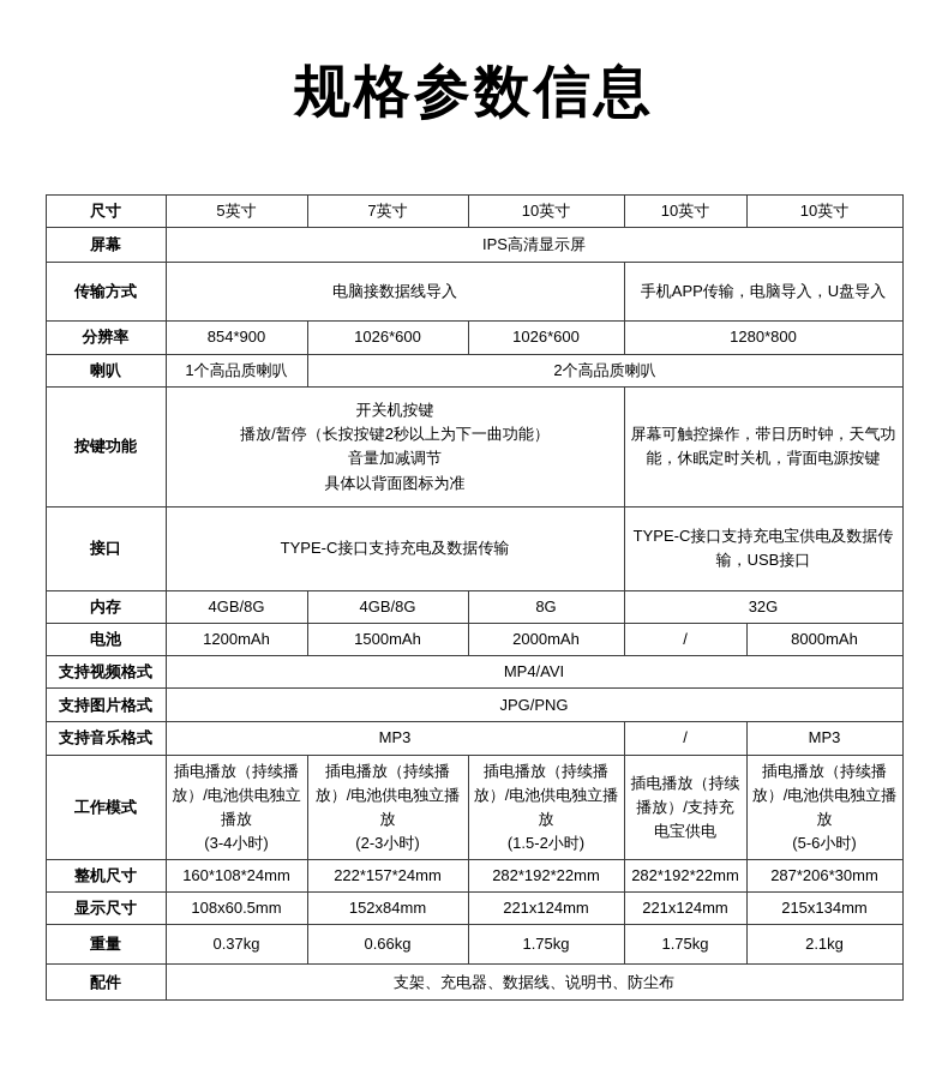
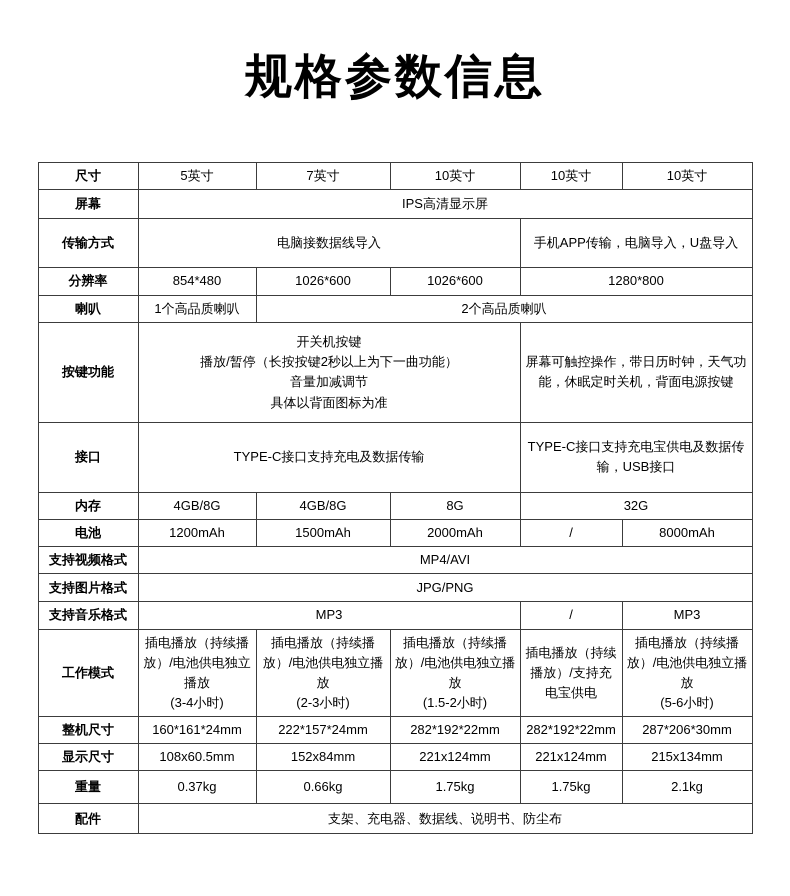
  规格参数信息
  尺寸	5英寸	7英寸	10英寸	10英寸	10英寸
  屏幕	IPS高清显示屏
  传输方式	电脑接数据线导入	手机APP传输，电脑导入，U盘导入
- 分辨率	854*900	1026*600	1026*600	1280*800
+ 分辨率	854*480	1026*600	1026*600	1280*800
  喇叭	1个高品质喇叭	2个高品质喇叭
  按键功能	开关机按键 播放/暂停（长按按键2秒以上为下一曲功能） 音量加减调节 具体以背面图标为准	屏幕可触控操作，带日历时钟，天气功能，休眠定时关机，背面电源按键
  接口	TYPE-C接口支持充电及数据传输	TYPE-C接口支持充电宝供电及数据传输，USB接口
  内存	4GB/8G	4GB/8G	8G	32G
  电池	1200mAh	1500mAh	2000mAh	/	8000mAh
  支持视频格式	MP4/AVI
  支持图片格式	JPG/PNG
  支持音乐格式	MP3	/	MP3
  工作模式	插电播放（持续播放）/电池供电独立播放 (3-4小时)	插电播放（持续播放）/电池供电独立播放 (2-3小时)	插电播放（持续播放）/电池供电独立播放 (1.5-2小时)	插电播放（持续播放）/支持充电宝供电	插电播放（持续播放）/电池供电独立播放 (5-6小时)
- 整机尺寸	160*108*24mm	222*157*24mm	282*192*22mm	282*192*22mm	287*206*30mm
+ 整机尺寸	160*161*24mm	222*157*24mm	282*192*22mm	282*192*22mm	287*206*30mm
  显示尺寸	108x60.5mm	152x84mm	221x124mm	221x124mm	215x134mm
  重量	0.37kg	0.66kg	1.75kg	1.75kg	2.1kg
  配件	支架、充电器、数据线、说明书、防尘布
